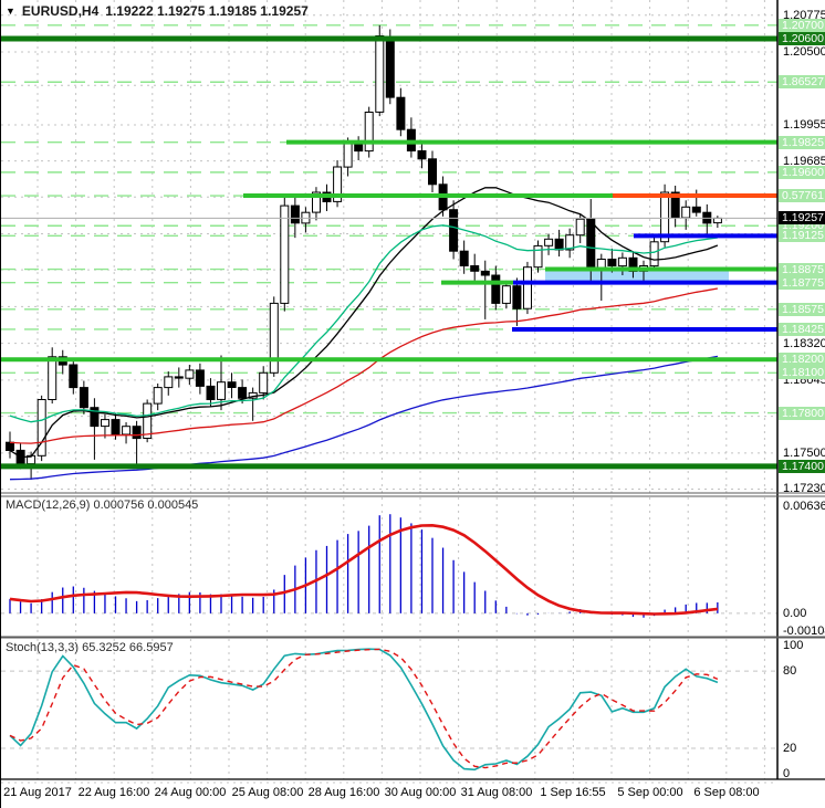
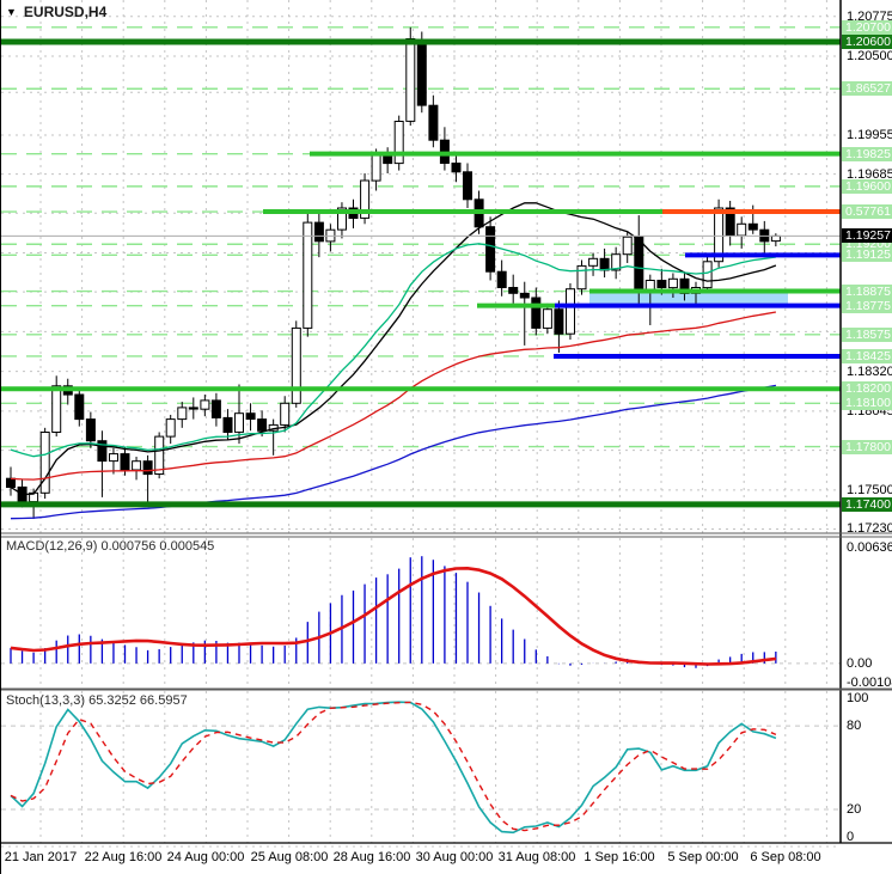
  1.20775
  1.20500
  1.19955
  1.19685
  1.18320
  1.18045
  1.17500
  1.17230
  1.20700
  1.20600
  1.86527
  1.19825
  1.19600
  0.57761
  1.19200
  1.19125
  1.18875
  1.18775
  1.18575
  1.18425
  1.18200
  1.18100
  1.17800
  1.17400
  1.19257
  0.00636
  0.00
  -0.0010
  100
  80
  20
  0
- 21 Aug 2017
+ 21 Jan 2017
  22 Aug 16:00
  24 Aug 00:00
  25 Aug 08:00
  28 Aug 16:00
  30 Aug 00:00
  31 Aug 08:00
- 1 Sep 16:55
+ 1 Sep 16:00
  5 Sep 00:00
  6 Sep 08:00
  ▼
  EURUSD,H4
- 1.19222 1.19275 1.19185 1.19257
  MACD(12,26,9) 0.000756 0.000545
  Stoch(13,3,3) 65.3252 66.5957
